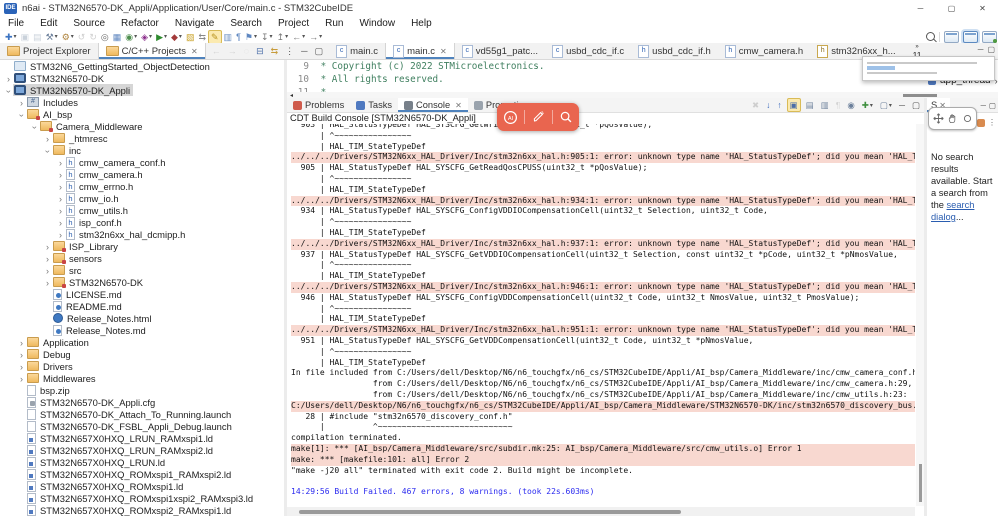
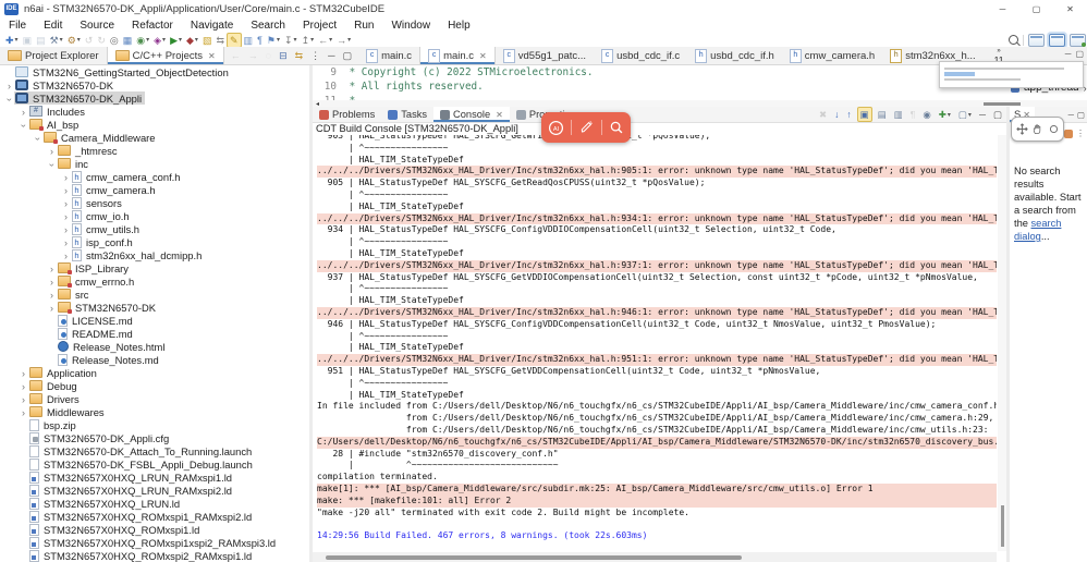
  n6ai - STM32N6570-DK_Appli/Application/User/Core/main.c - STM32CubeIDE
  ─
  ▢
  ✕
  File
  Edit
  Source
  Refactor
  Navigate
  Search
  Project
  Run
  Window
  Help
  ✚
  ▣
  ▤
  ⚒
  ⚙
  ↺
  ↻
  ◎
  ▦
  ◉
  ◈
  ▶
  ◆
  ▧
  ⇆
  ✎
  ▥
  ¶
  ⚑
  ↧
  ↥
  ←
  →
  Project Explorer
  C/C++ Projects
  ✕
  ←
  ⊟
  ⇆
  ⋮
  ─
  ▢
  main.c
  main.c
  ✕
  vd55g1_patc...
  usbd_cdc_if.c
  usbd_cdc_if.h
  cmw_camera.h
  stm32n6xx_h...
  11
  ─
  ▢
  STM32N6_GettingStarted_ObjectDetection
  STM32N6570-DK
  STM32N6570-DK_Appli
  Includes
  AI_bsp
  Camera_Middleware
  _htmresc
  inc
  cmw_camera_conf.h
  cmw_camera.h
- cmw_errno.h
+ sensors
  cmw_io.h
  cmw_utils.h
  isp_conf.h
  stm32n6xx_hal_dcmipp.h
  ISP_Library
- sensors
+ cmw_errno.h
  src
  STM32N6570-DK
  LICENSE.md
  README.md
  Release_Notes.html
  Release_Notes.md
  Application
  Debug
  Drivers
  Middlewares
  bsp.zip
  STM32N6570-DK_Appli.cfg
  STM32N6570-DK_Attach_To_Running.launch
  STM32N6570-DK_FSBL_Appli_Debug.launch
  STM32N657X0HXQ_LRUN_RAMxspi1.ld
  STM32N657X0HXQ_LRUN_RAMxspi2.ld
  STM32N657X0HXQ_LRUN.ld
  STM32N657X0HXQ_ROMxspi1_RAMxspi2.ld
  STM32N657X0HXQ_ROMxspi1.ld
  STM32N657X0HXQ_ROMxspi1xspi2_RAMxspi3.ld
  STM32N657X0HXQ_ROMxspi2_RAMxspi1.ld
  9
  * Copyright (c) 2022 STMicroelectronics.
  10
  * All rights reserved.
  ›
  Problems
  Tasks
  Console
  ✕
  ✖
  ↓
  ↑
  ▣
  ▤
  ▥
  ¶
  ◉
  ✚
  ▢
  ─
  ▢
  CDT Build Console [STM32N6570-DK_Appli]
  903 | HAL_StatusTypeDef HAL_SYSCFG_GetWri_t *pQosValue);
  | ^~~~~~~~~~~~~~~~~
  | HAL_TIM_StateTypeDef
  ../../../Drivers/STM32N6xx_HAL_Driver/Inc/stm32n6xx_hal.h:905:1: error: unknown type name 'HAL_StatusTypeDef'; did you mean 'HAL_T
  905 | HAL_StatusTypeDef HAL_SYSCFG_GetReadQosCPUSS(uint32_t *pQosValue);
  | ^~~~~~~~~~~~~~~~~
  | HAL_TIM_StateTypeDef
  ../../../Drivers/STM32N6xx_HAL_Driver/Inc/stm32n6xx_hal.h:934:1: error: unknown type name 'HAL_StatusTypeDef'; did you mean 'HAL_T
  934 | HAL_StatusTypeDef HAL_SYSCFG_ConfigVDDIOCompensationCell(uint32_t Selection, uint32_t Code,
  | ^~~~~~~~~~~~~~~~~
  | HAL_TIM_StateTypeDef
  ../../../Drivers/STM32N6xx_HAL_Driver/Inc/stm32n6xx_hal.h:937:1: error: unknown type name 'HAL_StatusTypeDef'; did you mean 'HAL_T
  937 | HAL_StatusTypeDef HAL_SYSCFG_GetVDDIOCompensationCell(uint32_t Selection, const uint32_t *pCode, uint32_t *pNmosValue,
  | ^~~~~~~~~~~~~~~~~
  | HAL_TIM_StateTypeDef
  ../../../Drivers/STM32N6xx_HAL_Driver/Inc/stm32n6xx_hal.h:946:1: error: unknown type name 'HAL_StatusTypeDef'; did you mean 'HAL_T
  946 | HAL_StatusTypeDef HAL_SYSCFG_ConfigVDDCompensationCell(uint32_t Code, uint32_t NmosValue, uint32_t PmosValue);
  | ^~~~~~~~~~~~~~~~~
  | HAL_TIM_StateTypeDef
  ../../../Drivers/STM32N6xx_HAL_Driver/Inc/stm32n6xx_hal.h:951:1: error: unknown type name 'HAL_StatusTypeDef'; did you mean 'HAL_T
  951 | HAL_StatusTypeDef HAL_SYSCFG_GetVDDCompensationCell(uint32_t Code, uint32_t *pNmosValue,
  | ^~~~~~~~~~~~~~~~~
  | HAL_TIM_StateTypeDef
  In file included from C:/Users/dell/Desktop/N6/n6_touchgfx/n6_cs/STM32CubeIDE/Appli/AI_bsp/Camera_Middleware/inc/cmw_camera_conf.h
  from C:/Users/dell/Desktop/N6/n6_touchgfx/n6_cs/STM32CubeIDE/Appli/AI_bsp/Camera_Middleware/inc/cmw_camera.h:29,
  from C:/Users/dell/Desktop/N6/n6_touchgfx/n6_cs/STM32CubeIDE/Appli/AI_bsp/Camera_Middleware/inc/cmw_utils.h:23:
  C:/Users/dell/Desktop/N6/n6_touchgfx/n6_cs/STM32CubeIDE/Appli/AI_bsp/Camera_Middleware/STM32N6570-DK/inc/stm32n6570_discovery_bus.
  28 | #include "stm32n6570_discovery_conf.h"
  | ^~~~~~~~~~~~~~~~~~~~~~~~~~~~~
  compilation terminated.
  make[1]: *** [AI_bsp/Camera_Middleware/src/subdir.mk:25: AI_bsp/Camera_Middleware/src/cmw_utils.o] Error 1
  make: *** [makefile:101: all] Error 2
  "make -j20 all" terminated with exit code 2. Build might be incomplete.
  14:29:56 Build Failed. 467 errors, 8 warnings. (took 22s.603ms)
  S
  ✕
  ─
  ▢
  ⋮
  No search results available. Start a search from the search dialog...
